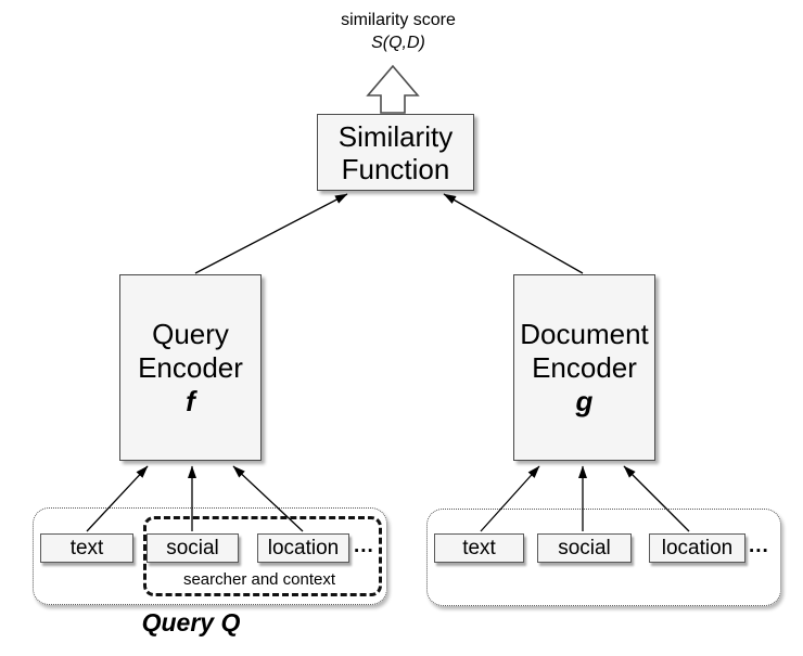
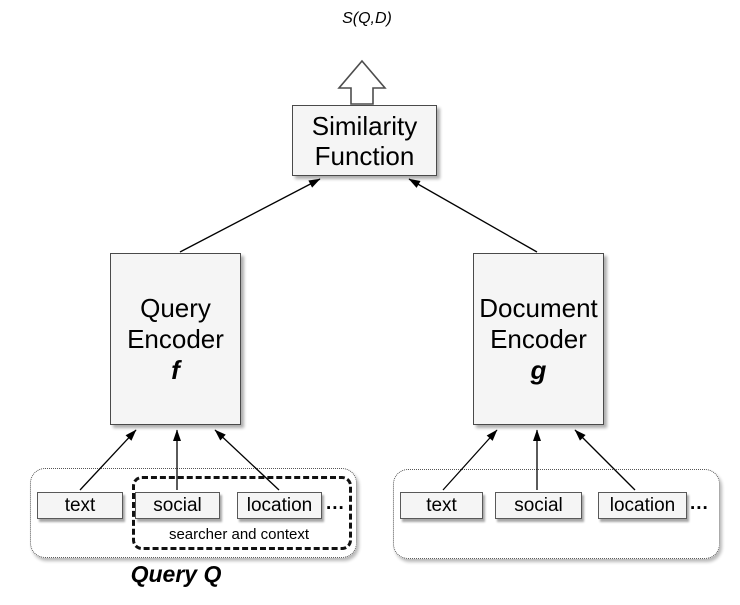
- similarity score
  S(Q,D)
  Similarity
  Function
  Query
  Encoder
  f
  Document
  Encoder
  g
  text
  social
  location
  ...
  searcher and context
  text
  social
  location
  ...
  Query Q
